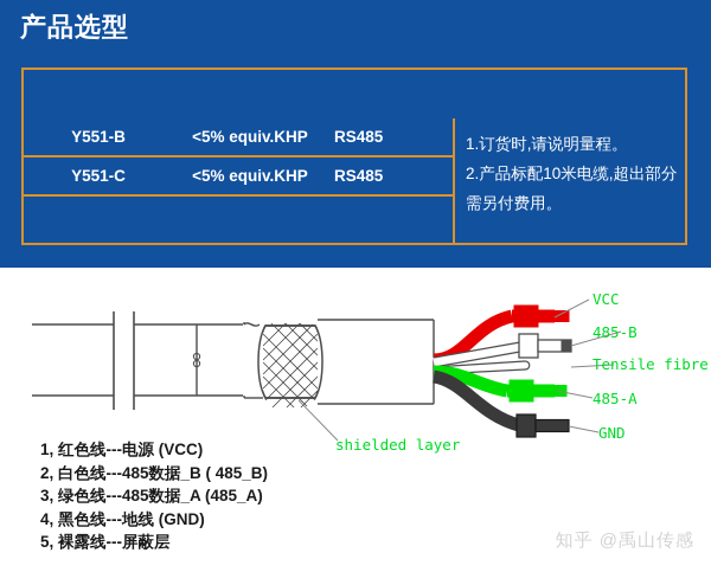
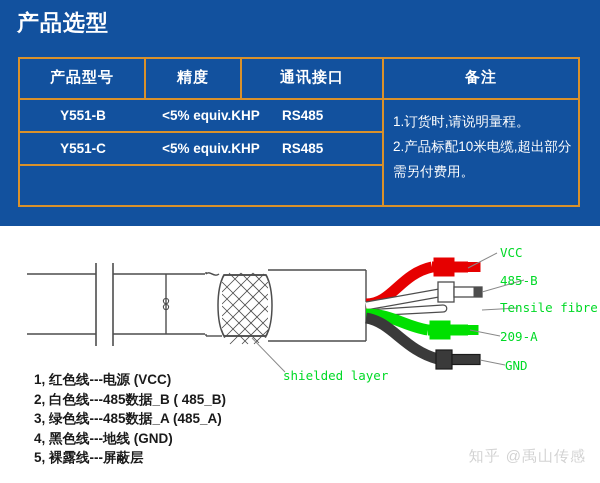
  产品选型
+ 产品型号
+ 精度
+ 通讯接口
+ 备注
  Y551-B
  <5% equiv.KHP
  RS485
  Y551-C
  <5% equiv.KHP
  RS485
  1.订货时,请说明量程。
  2.产品标配10米电缆,超出部分需另付费用。
  VCC
  485-B
  Tensile fibre
- 485-A
+ 209-A
  GND
  shielded layer
  1, 红色线---电源 (VCC)
  2, 白色线---485数据_B ( 485_B)
  3, 绿色线---485数据_A (485_A)
  4, 黑色线---地线 (GND)
  5, 裸露线---屏蔽层
  知乎 @禹山传感
